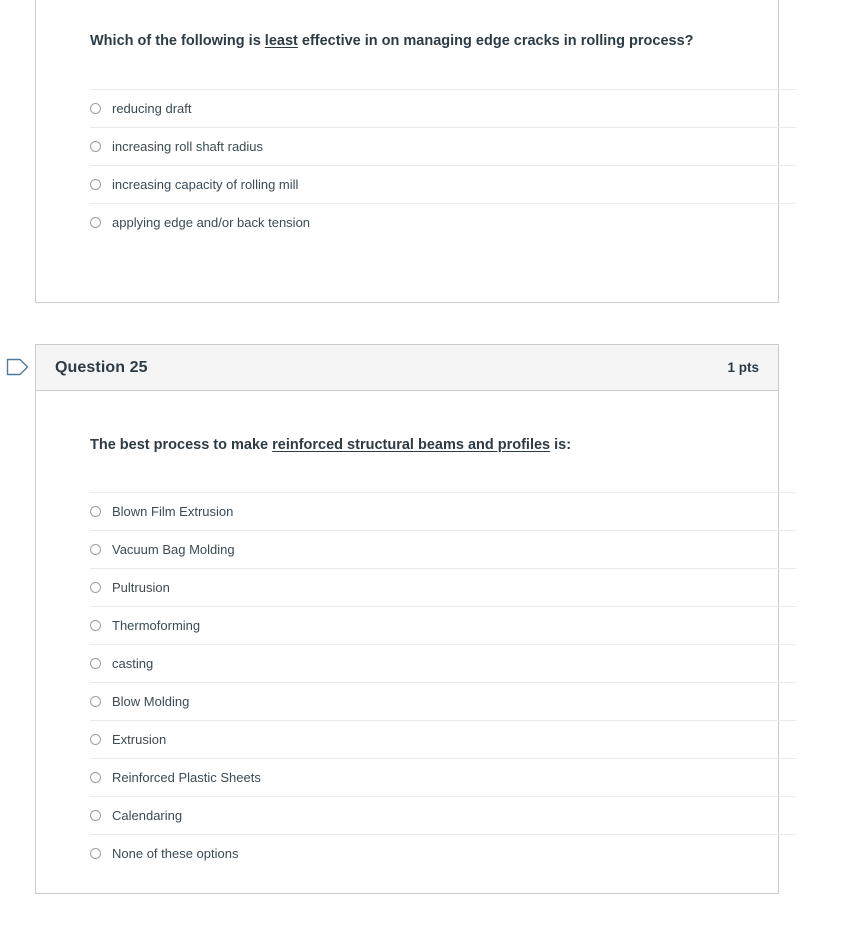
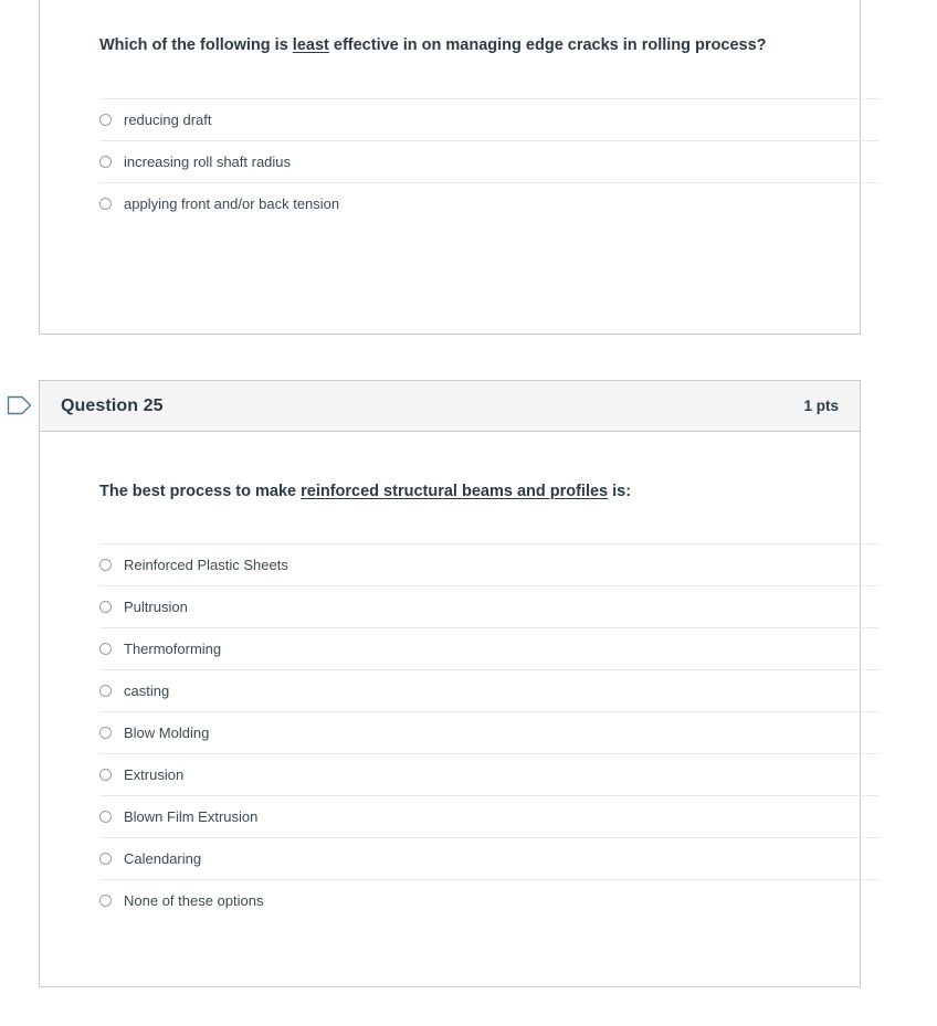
  Which of the following is least effective in on managing edge cracks in rolling process?
  reducing draft
  increasing roll shaft radius
- increasing capacity of rolling mill
- applying edge and/or back tension
+ applying front and/or back tension
  Question 25
  1 pts
  The best process to make reinforced structural beams and profiles is:
- Blown Film Extrusion
+ Reinforced Plastic Sheets
- Vacuum Bag Molding
  Pultrusion
  Thermoforming
  casting
  Blow Molding
  Extrusion
- Reinforced Plastic Sheets
+ Blown Film Extrusion
  Calendaring
  None of these options
